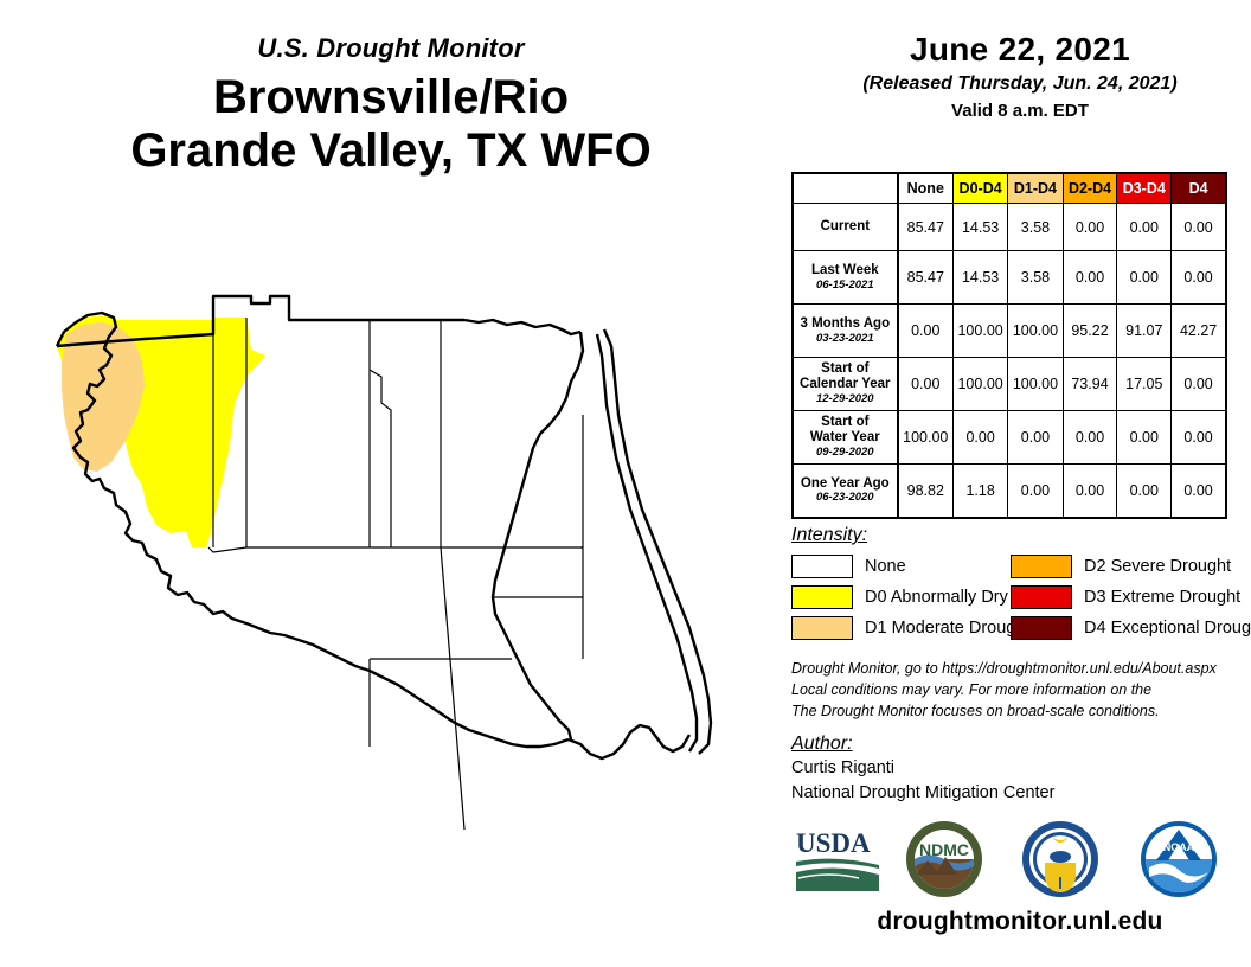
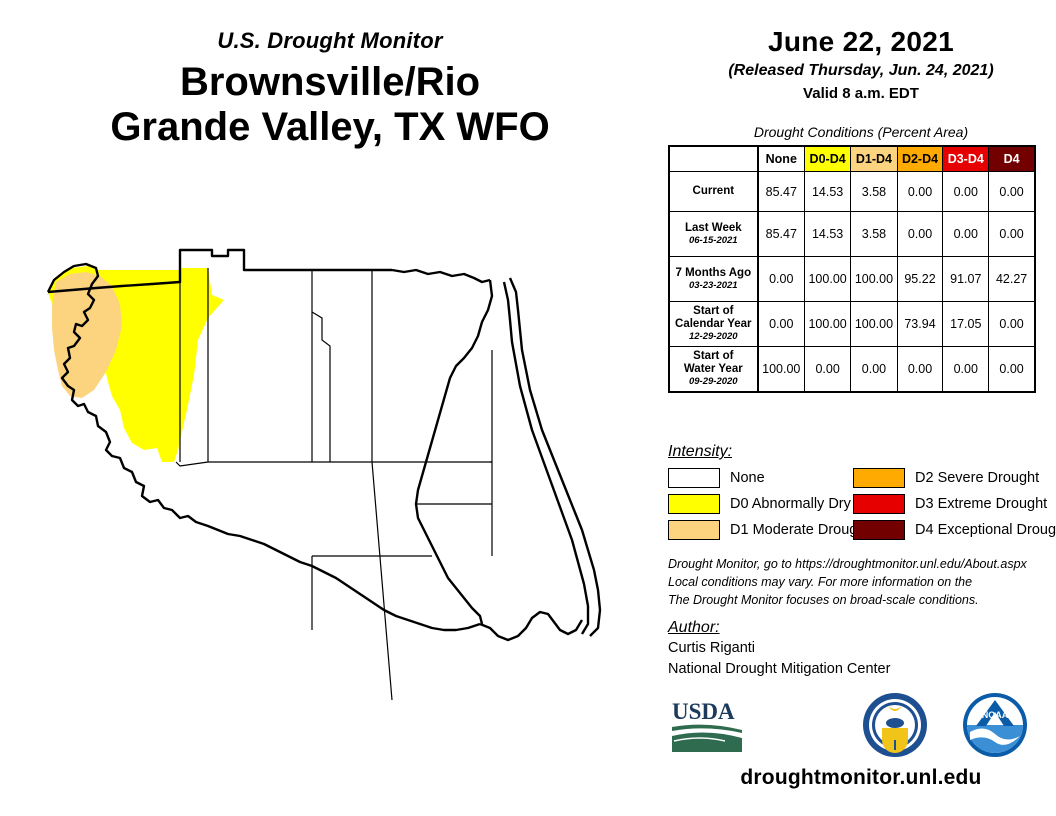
  U.S. Drought Monitor
  Brownsville/Rio
  Grande Valley, TX WFO
  June 22, 2021
  (Released Thursday, Jun. 24, 2021)
  Valid 8 a.m. EDT
+ Drought Conditions (Percent Area)
  	None	D0-D4	D1-D4	D2-D4	D3-D4	D4
  Current	85.47	14.53	3.58	0.00	0.00	0.00
  Last Week06-15-2021	85.47	14.53	3.58	0.00	0.00	0.00
- 3 Months Ago03-23-2021	0.00	100.00	100.00	95.22	91.07	42.27
+ 7 Months Ago03-23-2021	0.00	100.00	100.00	95.22	91.07	42.27
  Start ofCalendar Year12-29-2020	0.00	100.00	100.00	73.94	17.05	0.00
  Start ofWater Year09-29-2020	100.00	0.00	0.00	0.00	0.00	0.00
- One Year Ago06-23-2020	98.82	1.18	0.00	0.00	0.00	0.00
  Intensity:
  None
  D0 Abnormally Dry
  D1 Moderate Drou
  D2 Severe Drought
  D3 Extreme Drought
  D4 Exceptional Droug
  Drought Monitor, go to https://droughtmonitor.unl.edu/About.aspx
  Local conditions may vary. For more information on the
  The Drought Monitor focuses on broad-scale conditions.
  Author:
  Curtis Riganti
  National Drought Mitigation Center
  USDA
- NDMC
  NOAA
  droughtmonitor.unl.edu
